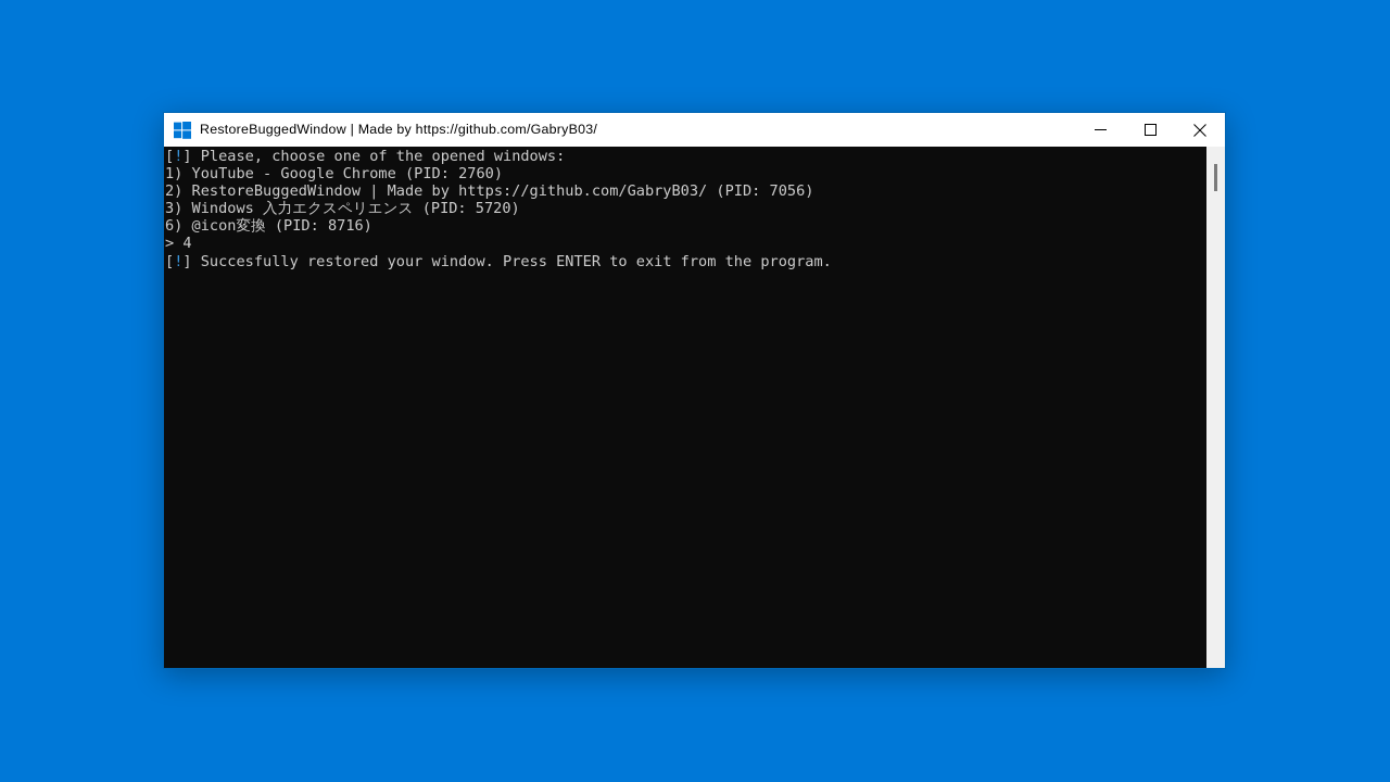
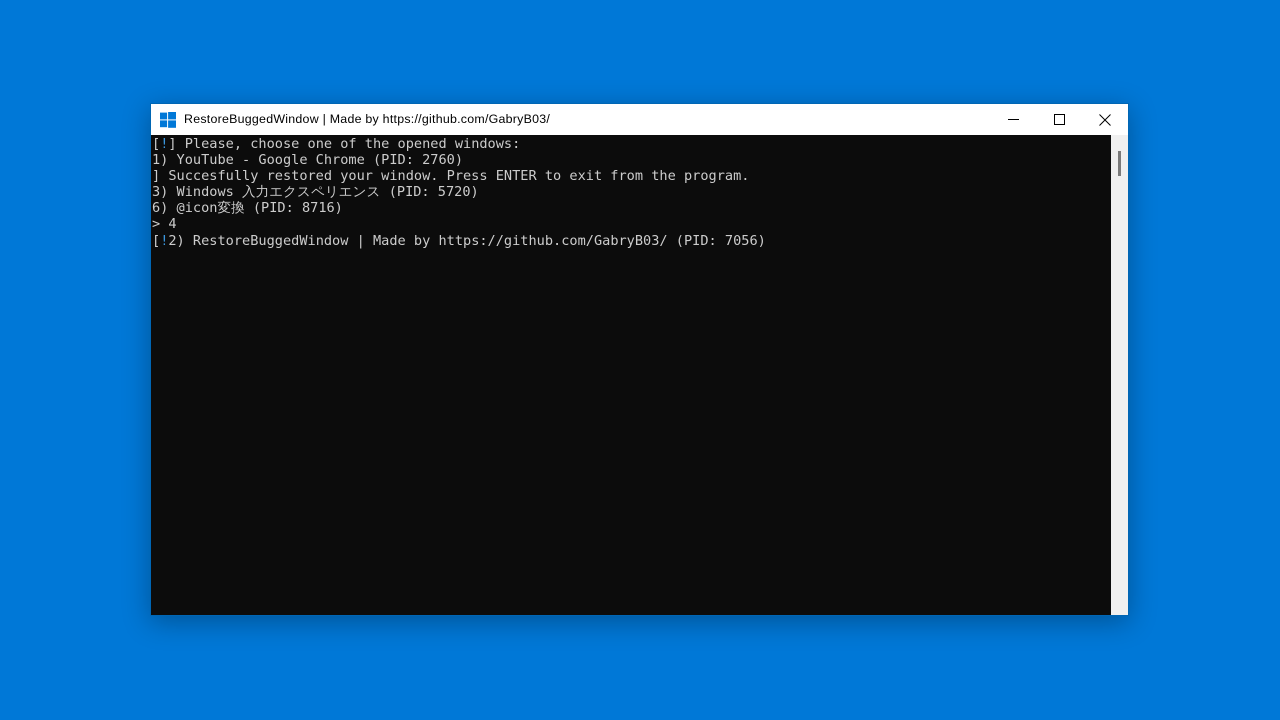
  RestoreBuggedWindow | Made by https://github.com/GabryB03/
  [!] Please, choose one of the opened windows:
  1) YouTube - Google Chrome (PID: 2760)
- 2) RestoreBuggedWindow | Made by https://github.com/GabryB03/ (PID: 7056)
+ ] Succesfully restored your window. Press ENTER to exit from the program.
  3) Windows 入力エクスペリエンス (PID: 5720)
  6) @icon変換 (PID: 8716)
  > 4
- [!] Succesfully restored your window. Press ENTER to exit from the program.
+ [!2) RestoreBuggedWindow | Made by https://github.com/GabryB03/ (PID: 7056)
